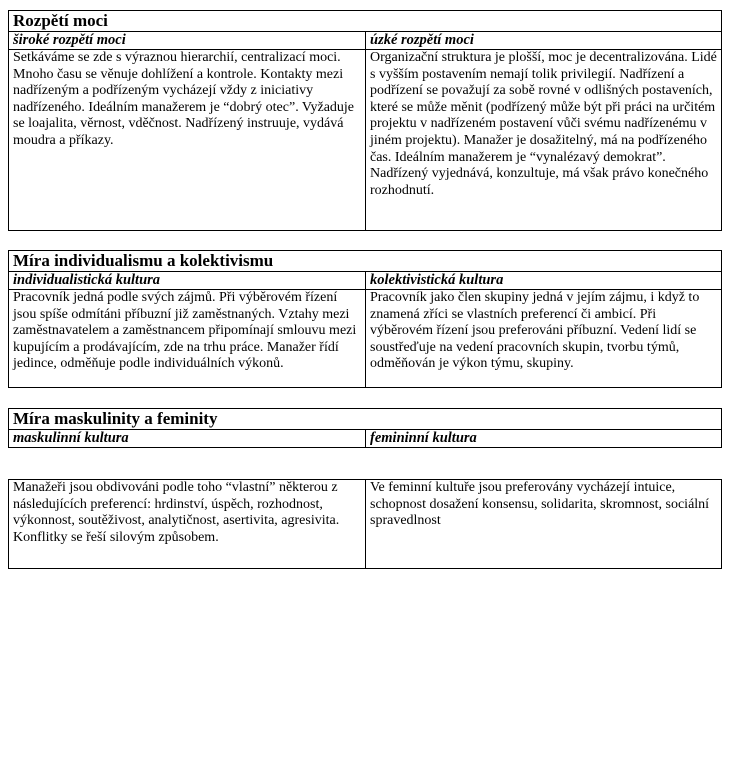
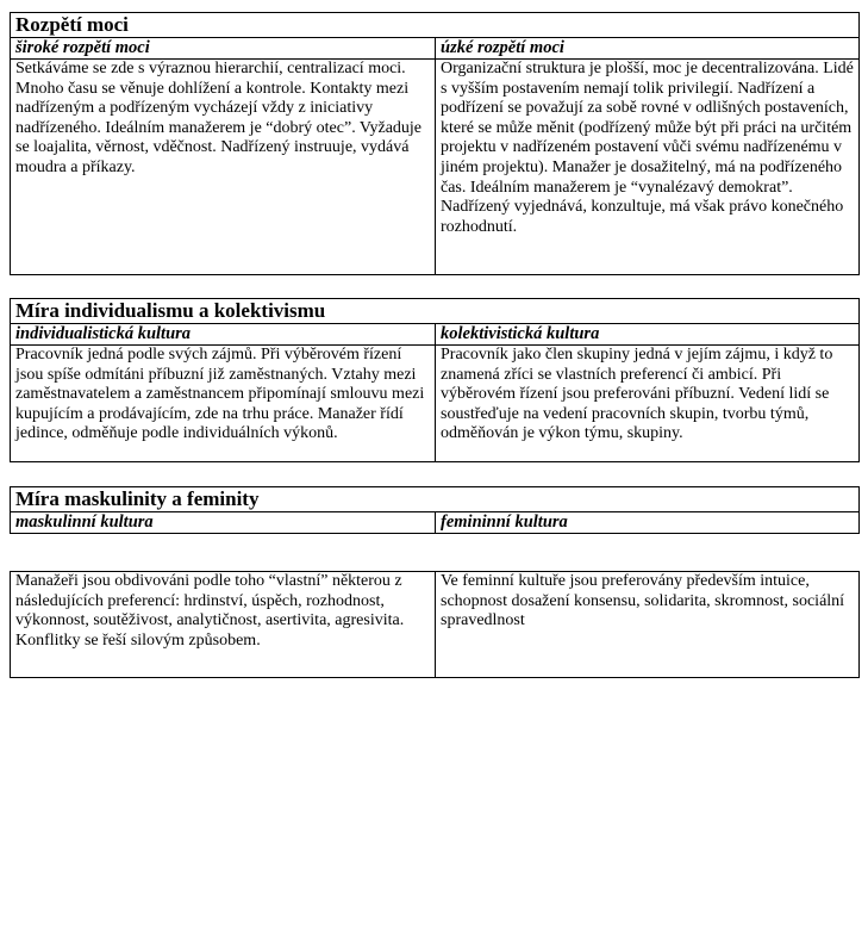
  Rozpětí moci
  široké rozpětí moci	úzké rozpětí moci
  Setkáváme se zde s výraznou hierarchií, centralizací moci. Mnoho času se věnuje dohlížení a kontrole. Kontakty mezi nadřízeným a podřízeným vycházejí vždy z iniciativy nadřízeného. Ideálním manažerem je “dobrý otec”. Vyžaduje se loajalita, věrnost, vděčnost. Nadřízený instruuje, vydává moudra a příkazy.	Organizační struktura je plošší, moc je decentralizována. Lidé s vyšším postavením nemají tolik privilegií. Nadřízení a podřízení se považují za sobě rovné v odlišných postaveních, které se může měnit (podřízený může být při práci na určitém projektu v nadřízeném postavení vůči svému nadřízenému v jiném projektu). Manažer je dosažitelný, má na podřízeného čas. Ideálním manažerem je “vynalézavý demokrat”. Nadřízený vyjednává, konzultuje, má však právo konečného rozhodnutí.
  Míra individualismu a kolektivismu
  individualistická kultura	kolektivistická kultura
  Pracovník jedná podle svých zájmů. Při výběrovém řízení jsou spíše odmítáni příbuzní již zaměstnaných. Vztahy mezi zaměstnavatelem a zaměstnancem připomínají smlouvu mezi kupujícím a prodávajícím, zde na trhu práce. Manažer řídí jedince, odměňuje podle individuálních výkonů.	Pracovník jako člen skupiny jedná v jejím zájmu, i když to znamená zříci se vlastních preferencí či ambicí. Při výběrovém řízení jsou preferováni příbuzní. Vedení lidí se soustřeďuje na vedení pracovních skupin, tvorbu týmů, odměňován je výkon týmu, skupiny.
  Míra maskulinity a feminity
  maskulinní kultura	femininní kultura
- Manažeři jsou obdivováni podle toho “vlastní” některou z následujících preferencí: hrdinství, úspěch, rozhodnost, výkonnost, soutěživost, analytičnost, asertivita, agresivita. Konflitky se řeší silovým způsobem.	Ve feminní kultuře jsou preferovány vycházejí intuice, schopnost dosažení konsensu, solidarita, skromnost, sociální spravedlnost
+ Manažeři jsou obdivováni podle toho “vlastní” některou z následujících preferencí: hrdinství, úspěch, rozhodnost, výkonnost, soutěživost, analytičnost, asertivita, agresivita. Konflitky se řeší silovým způsobem.	Ve feminní kultuře jsou preferovány především intuice, schopnost dosažení konsensu, solidarita, skromnost, sociální spravedlnost
